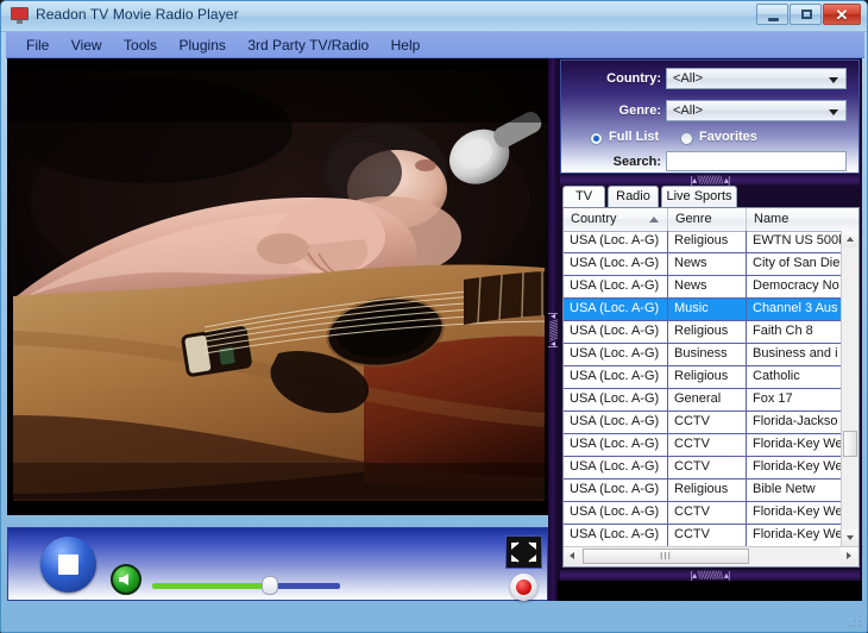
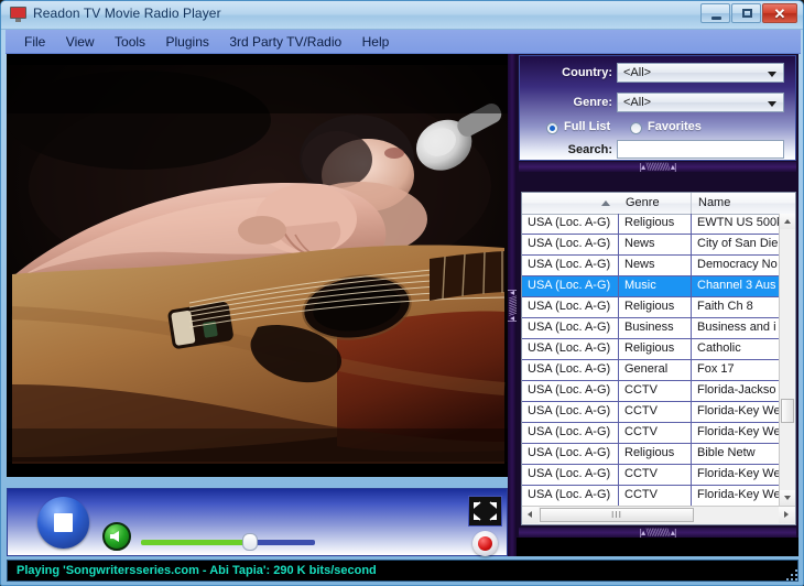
  Readon TV Movie Radio Player
  ✕
  File View Tools Plugins 3rd Party TV/Radio Help
  Country:
  <All>
  Genre:
  <All>
  Full List
  Favorites
  Search:
  |▴ ⧹⧹⧹⧹⧹⧹⧹⧹⧹⧹⧹⧹ ▴|
- TV
- Radio
- Live Sports
- Country
  Genre
  Name
  USA (Loc. A-G)
  Religious
  EWTN US 500
  USA (Loc. A-G)
  News
  City of San Die
  USA (Loc. A-G)
  News
  Democracy No
  USA (Loc. A-G)
  Music
  Channel 3 Aus
  USA (Loc. A-G)
  Religious
  Faith Ch 8
  USA (Loc. A-G)
  Business
  Business and i
  USA (Loc. A-G)
  Religious
  Catholic
  USA (Loc. A-G)
  General
  Fox 17
  USA (Loc. A-G)
  CCTV
  Florida-Jackso
  USA (Loc. A-G)
  CCTV
  Florida-Key We
  USA (Loc. A-G)
  CCTV
  Florida-Key We
  USA (Loc. A-G)
  Religious
  Bible Netw
  USA (Loc. A-G)
  CCTV
  Florida-Key We
  USA (Loc. A-G)
  CCTV
  Florida-Key We
  III
  |▴ ⧹⧹⧹⧹⧹⧹⧹⧹⧹⧹⧹⧹ ▴|
+ Playing 'Songwritersseries.com - Abi Tapia': 290 K bits/second
